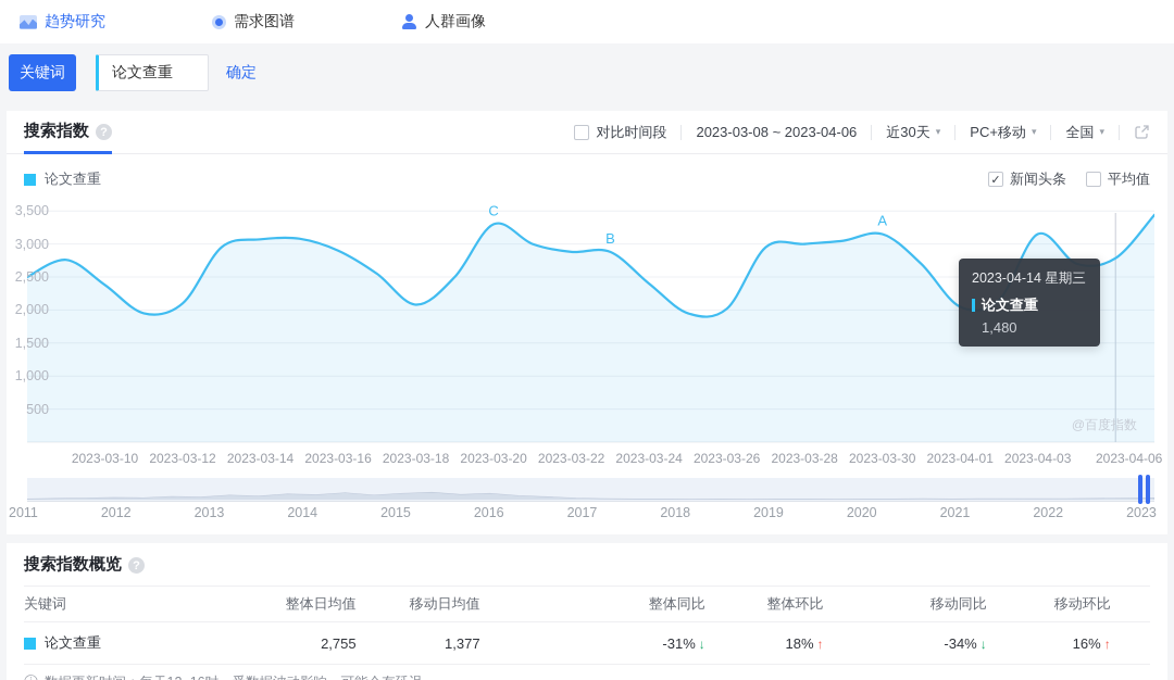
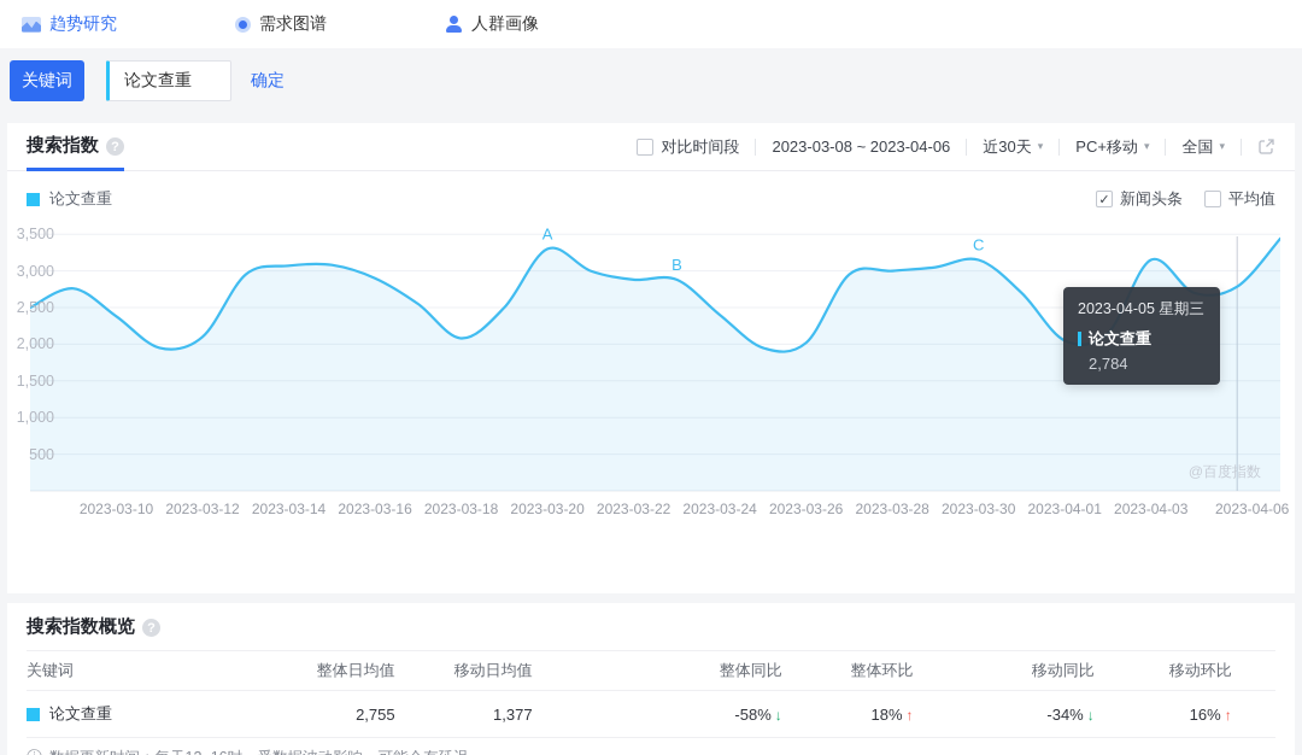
  趋势研究
  需求图谱
  人群画像
  关键词
  论文查重
  确定
  搜索指数
  ?
  对比时间段
  2023-03-08 ~ 2023-04-06
  近30天
  ▾
  PC+移动
  ▾
  全国
  ▾
  论文查重
  ✓
  新闻头条
  平均值
- C
+ A
  B
- A
+ C
  500
  1,000
  1,500
  2,000
  2,500
  3,000
  3,500
  2023-03-10
  2023-03-12
  2023-03-14
  2023-03-16
  2023-03-18
  2023-03-20
  2023-03-22
  2023-03-24
  2023-03-26
  2023-03-28
  2023-03-30
  2023-04-01
  2023-04-03
  2023-04-06
  @百度指数
- 2023-04-14 星期三
+ 2023-04-05 星期三
  论文查重
- 1,480
+ 2,784
- 2011
- 2012
- 2013
- 2014
- 2015
- 2016
- 2017
- 2018
- 2019
- 2020
- 2021
- 2022
- 2023
  搜索指数概览
  ?
  关键词	整体日均值	移动日均值	整体同比	整体环比	移动同比	移动环比
- 论文查重	2,755	1,377	-31% ↓	18% ↑	-34% ↓	16% ↑
+ 论文查重	2,755	1,377	-58% ↓	18% ↑	-34% ↓	16% ↑
